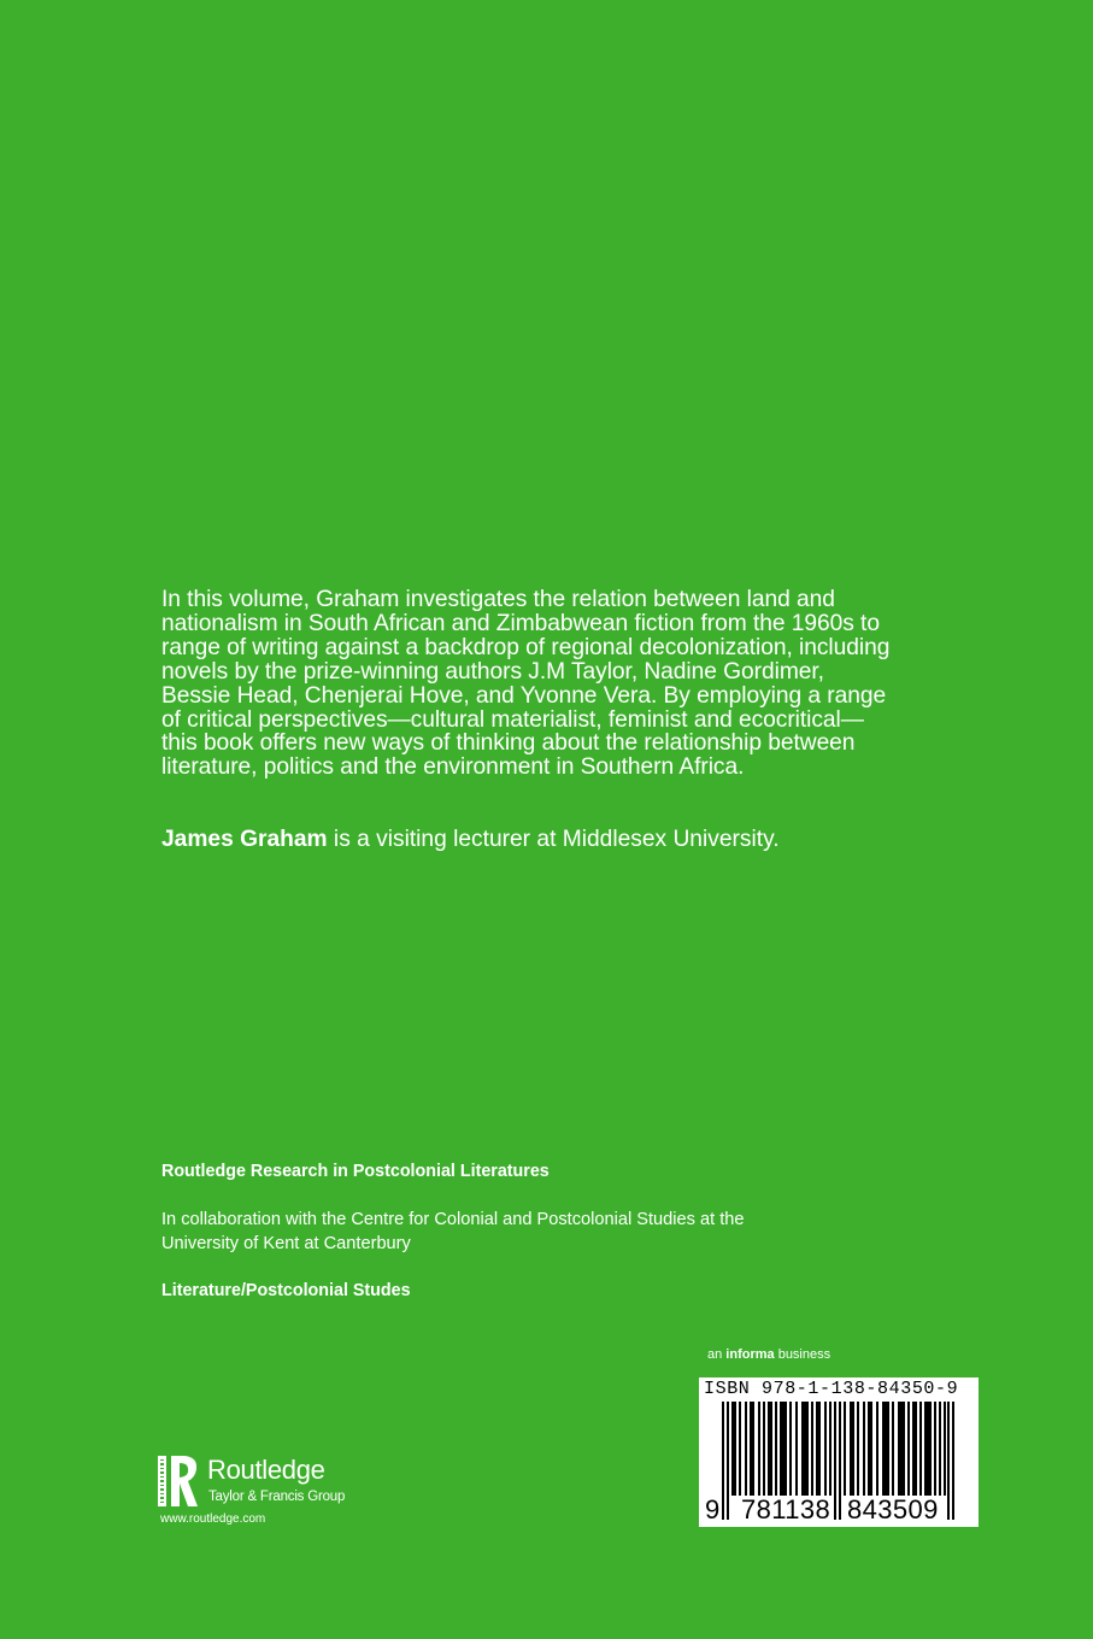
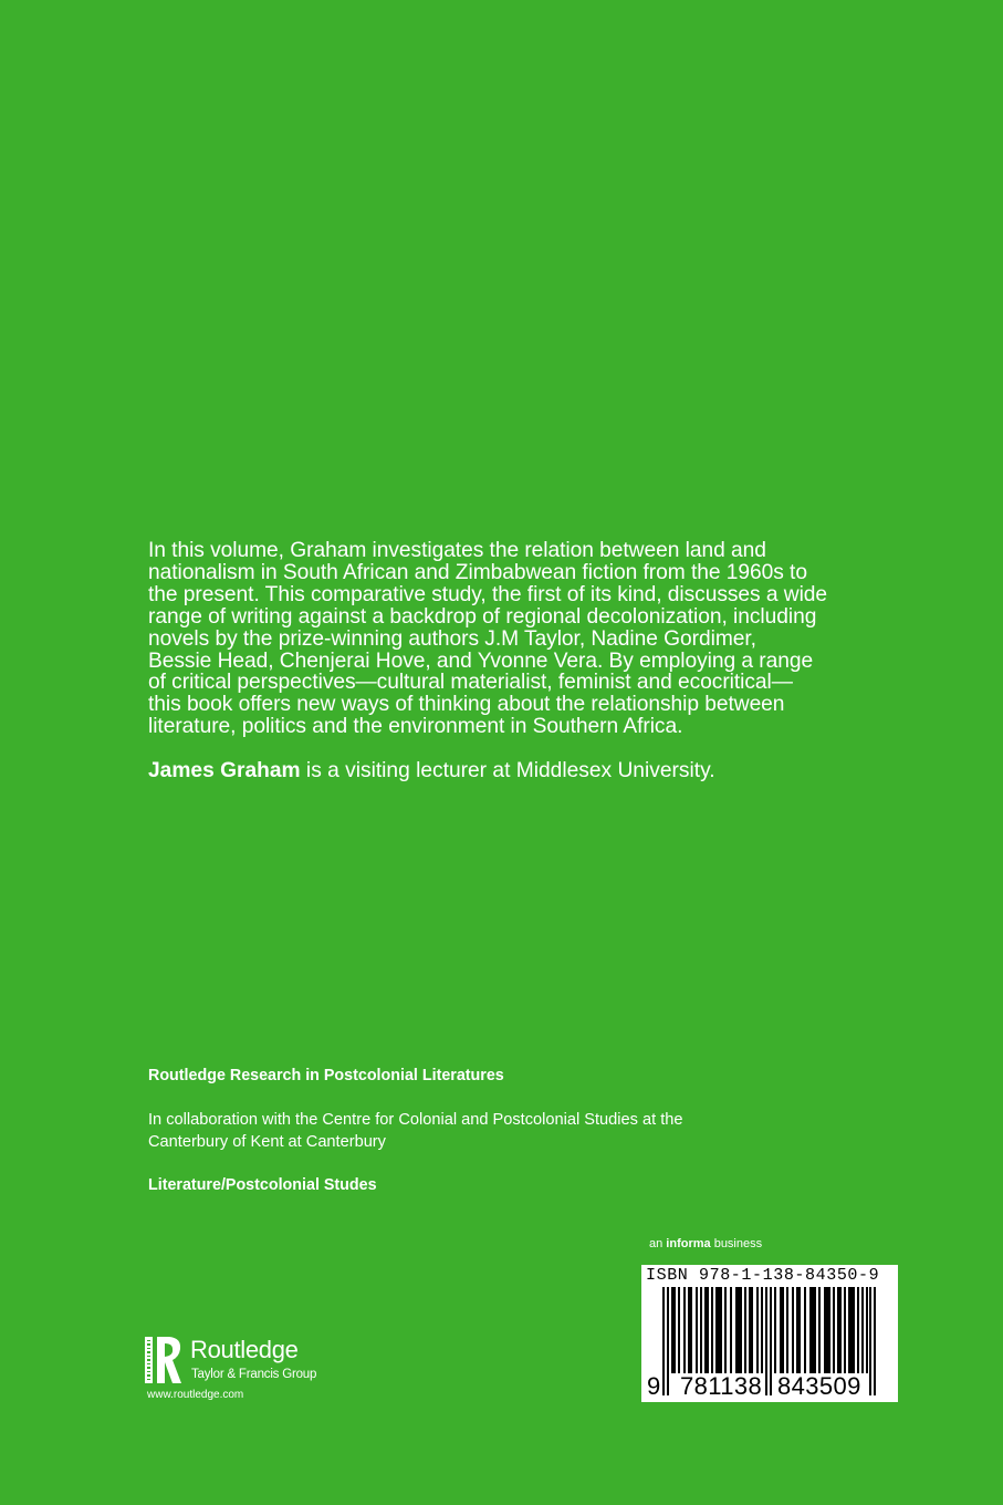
  In this volume, Graham investigates the relation between land and
  nationalism in South African and Zimbabwean fiction from the 1960s to
+ the present. This comparative study, the first of its kind, discusses a wide
  range of writing against a backdrop of regional decolonization, including
  novels by the prize-winning authors J.M Taylor, Nadine Gordimer,
  Bessie Head, Chenjerai Hove, and Yvonne Vera. By employing a range
  of critical perspectives—cultural materialist, feminist and ecocritical—
  this book offers new ways of thinking about the relationship between
  literature, politics and the environment in Southern Africa.
  James Graham is a visiting lecturer at Middlesex University.
  Routledge Research in Postcolonial Literatures
  In collaboration with the Centre for Colonial and Postcolonial Studies at the
- University of Kent at Canterbury
+ Canterbury of Kent at Canterbury
  Literature/Postcolonial Studes
  an informa business
  ISBN 978-1-138-84350-9
  9
  781138
  843509
  Routledge
  Taylor & Francis Group
  www.routledge.com
